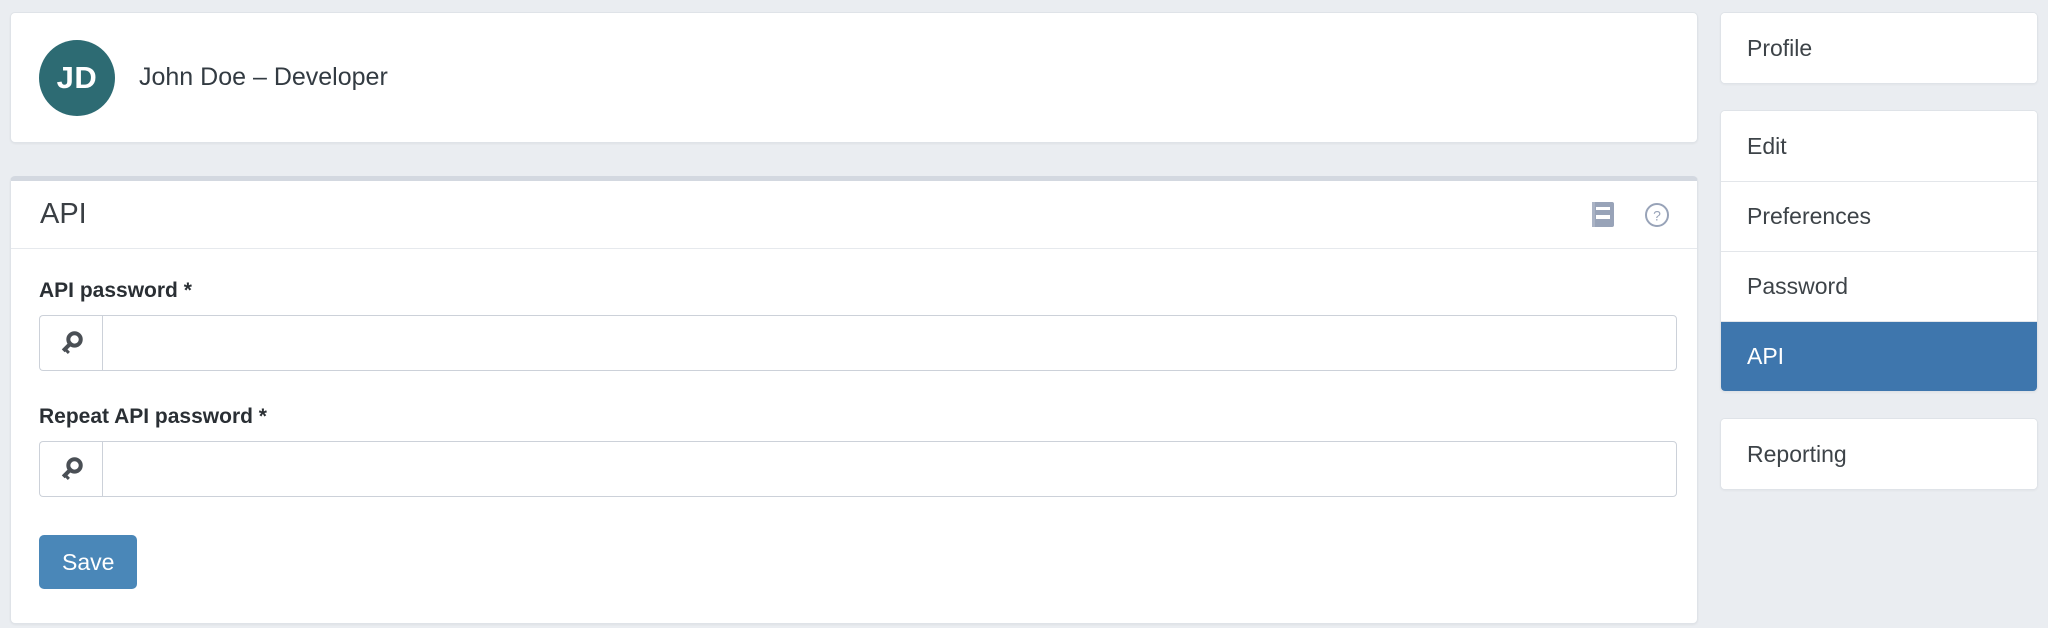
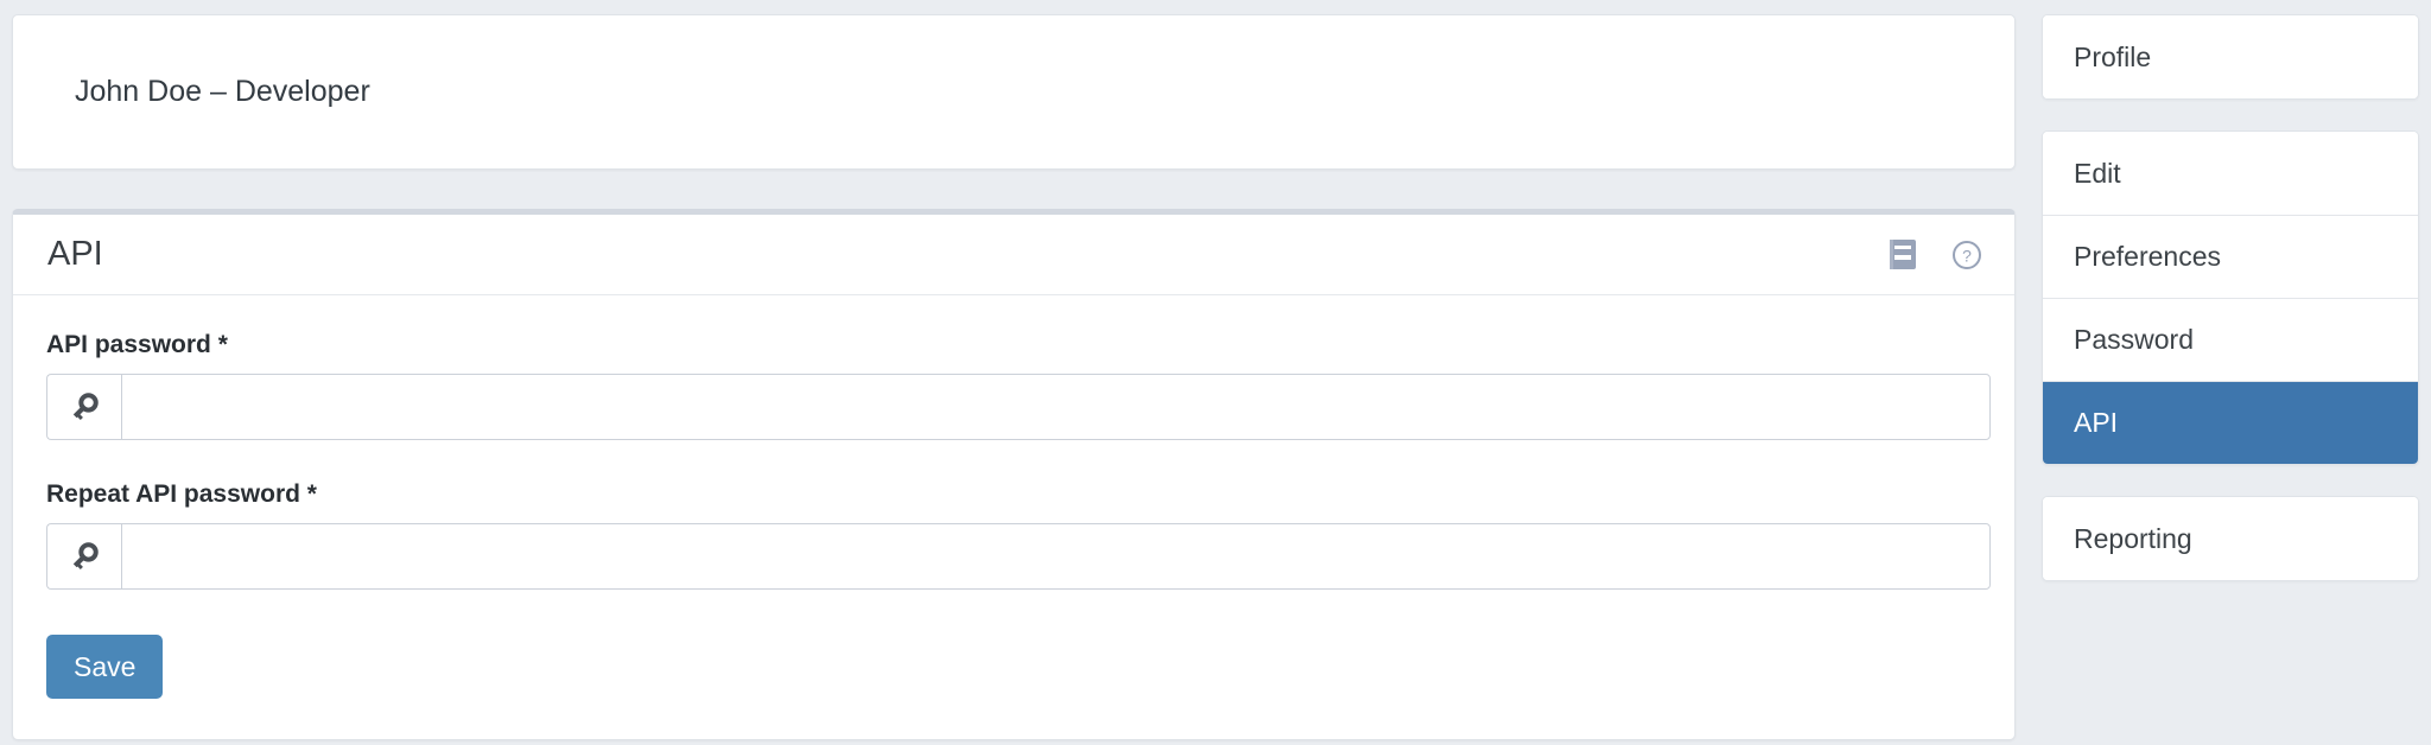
- JD
  John Doe – Developer
  API
  ?
  API password *
  Repeat API password *
  Save
  Profile
  Edit
  Preferences
  Password
  API
  Reporting
